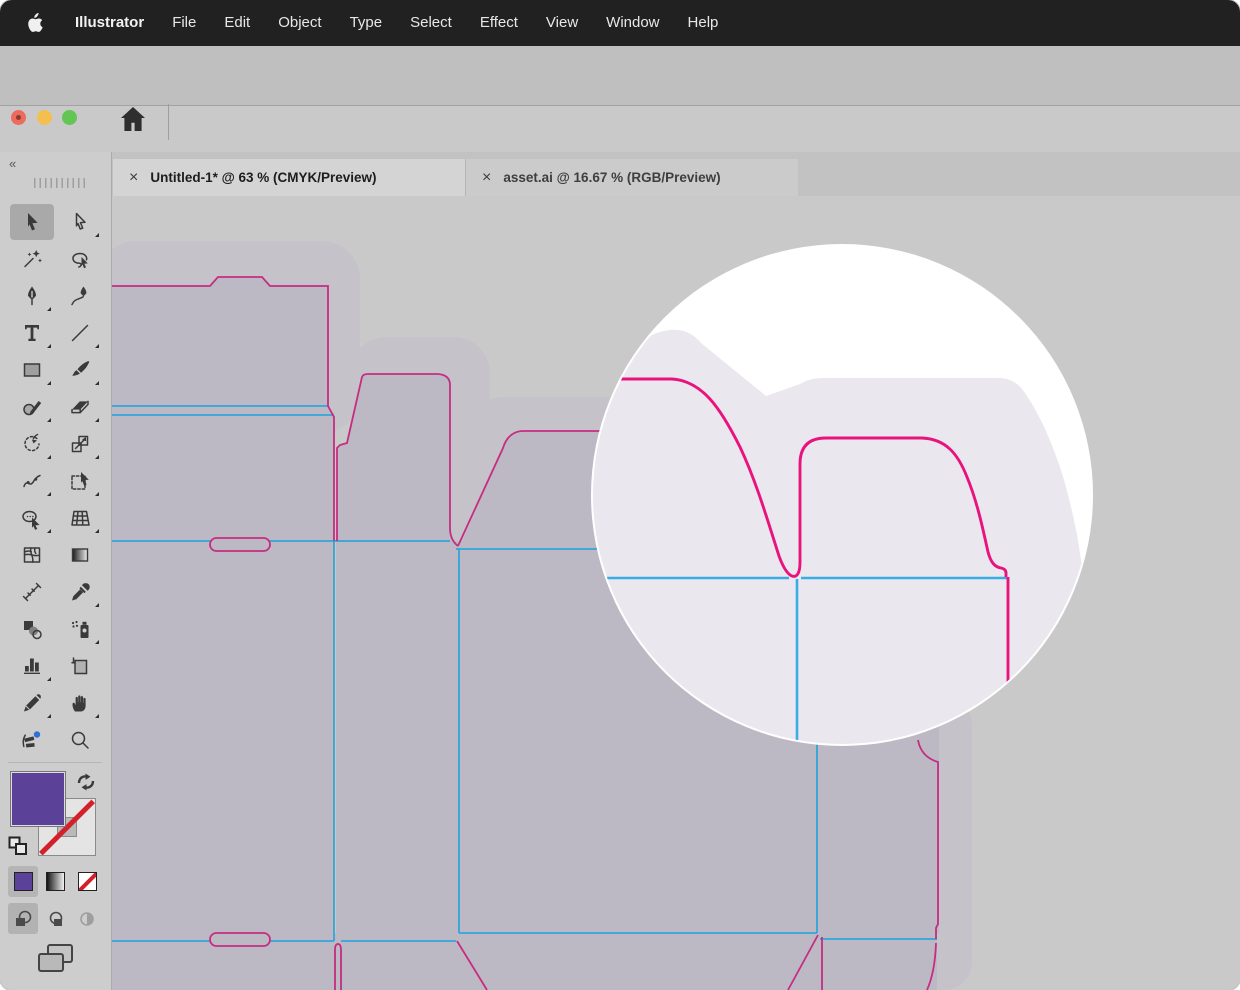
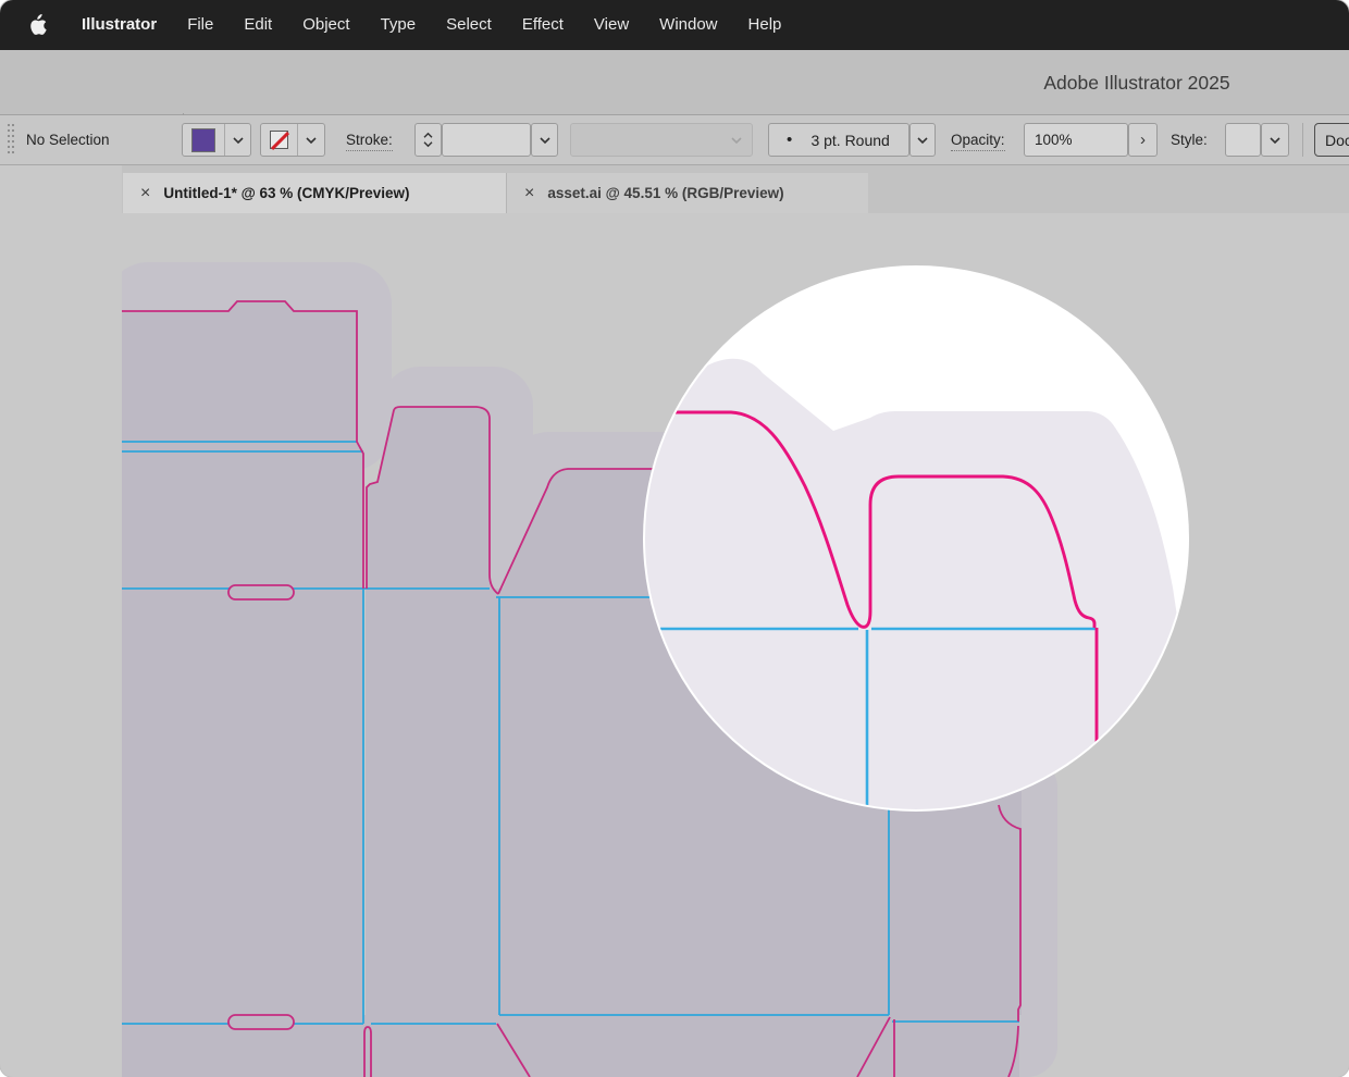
  Illustrator
  File
  Edit
  Object
  Type
  Select
  Effect
  View
  Window
  Help
+ Adobe Illustrator 2025
+ No Selection
+ Stroke:
+ •
+ 3 pt. Round
+ Opacity:
+ 100%
+ ›
+ Style:
+ Doc
  ×
  Untitled-1* @ 63 % (CMYK/Preview)
  ×
- asset.ai @ 16.67 % (RGB/Preview)
+ asset.ai @ 45.51 % (RGB/Preview)
- «
